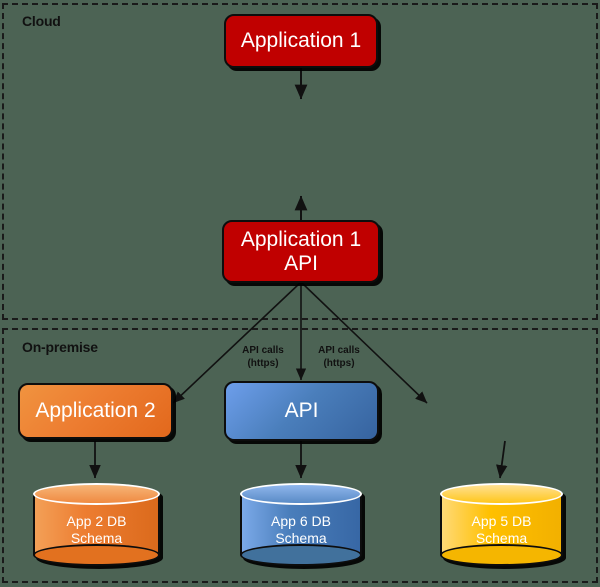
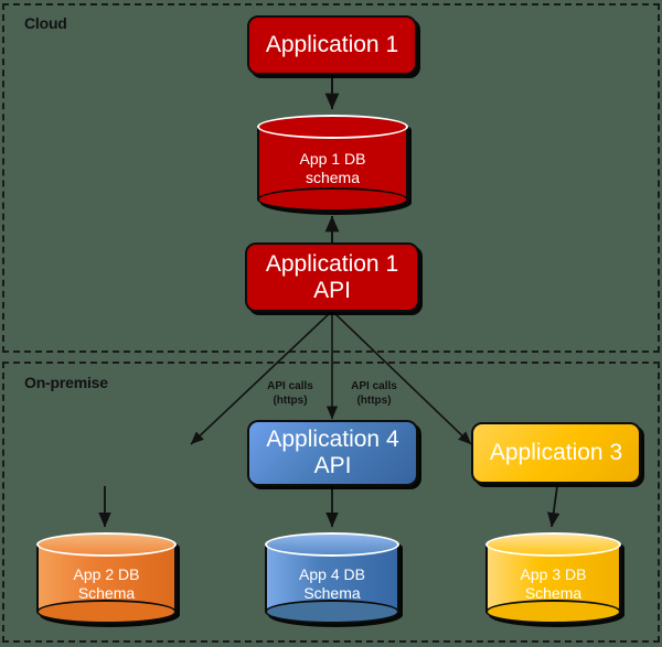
  Cloud
  On-premise
  API calls
  (https)
  API calls
  (https)
  Application 1
+ App 1 DB
+ schema
  Application 1
  API
- Application 2
  App 2 DB
  Schema
+ Application 4
  API
- App 6 DB
+ App 4 DB
  Schema
+ Application 3
- App 5 DB
+ App 3 DB
  Schema
